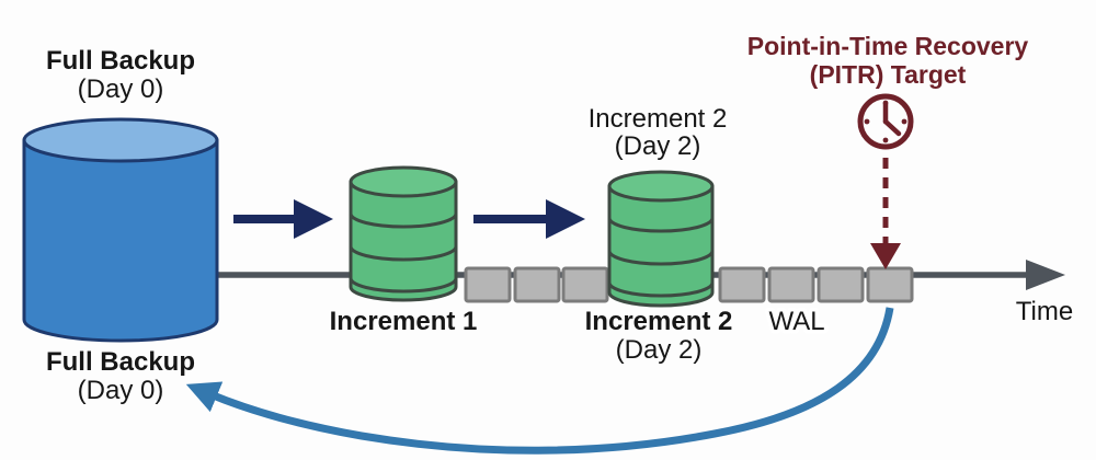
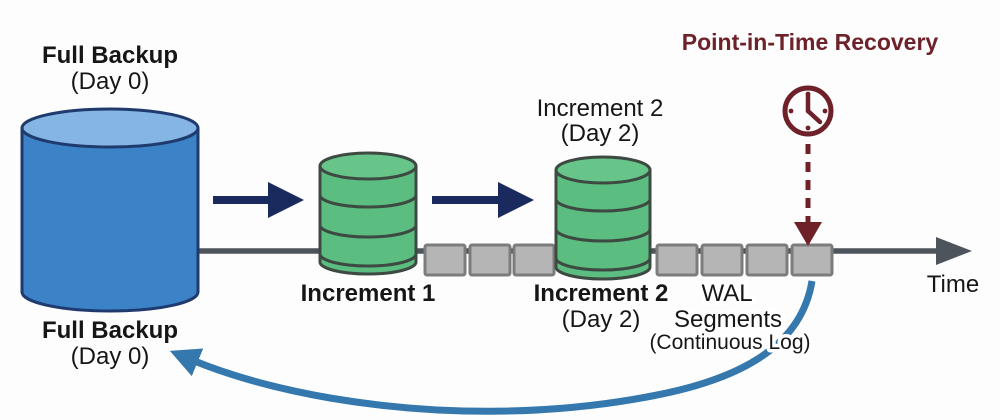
  Full Backup
  (Day 0)
  Full Backup
  (Day 0)
  Increment 1
  Increment 2
  (Day 2)
  Increment 2
  (Day 2)
  WAL
+ Segments
+ (Continuous Log)
  Point-in-Time Recovery
- (PITR) Target
  Time
